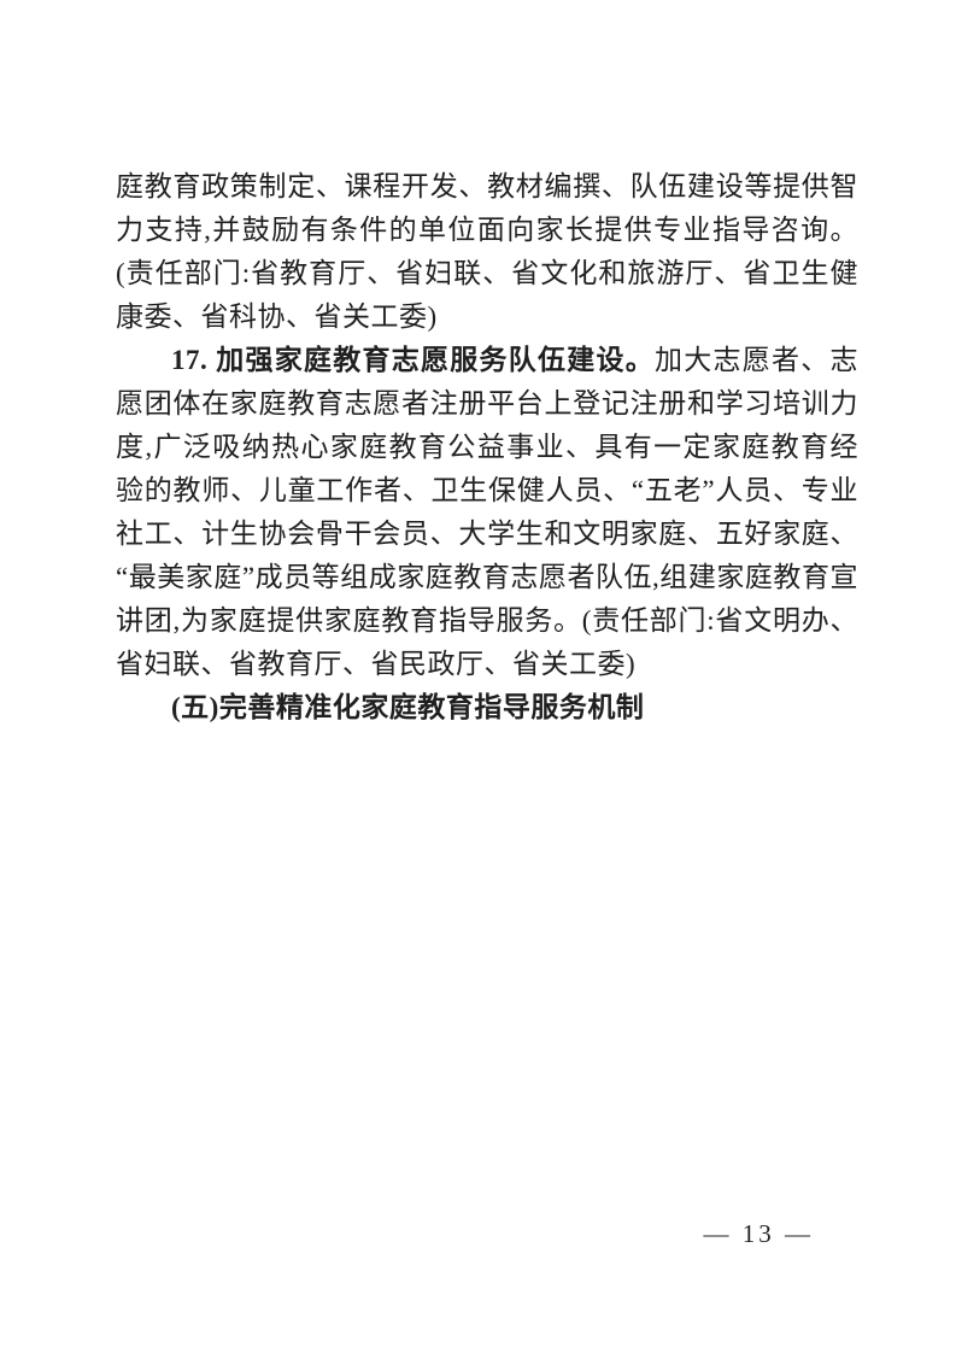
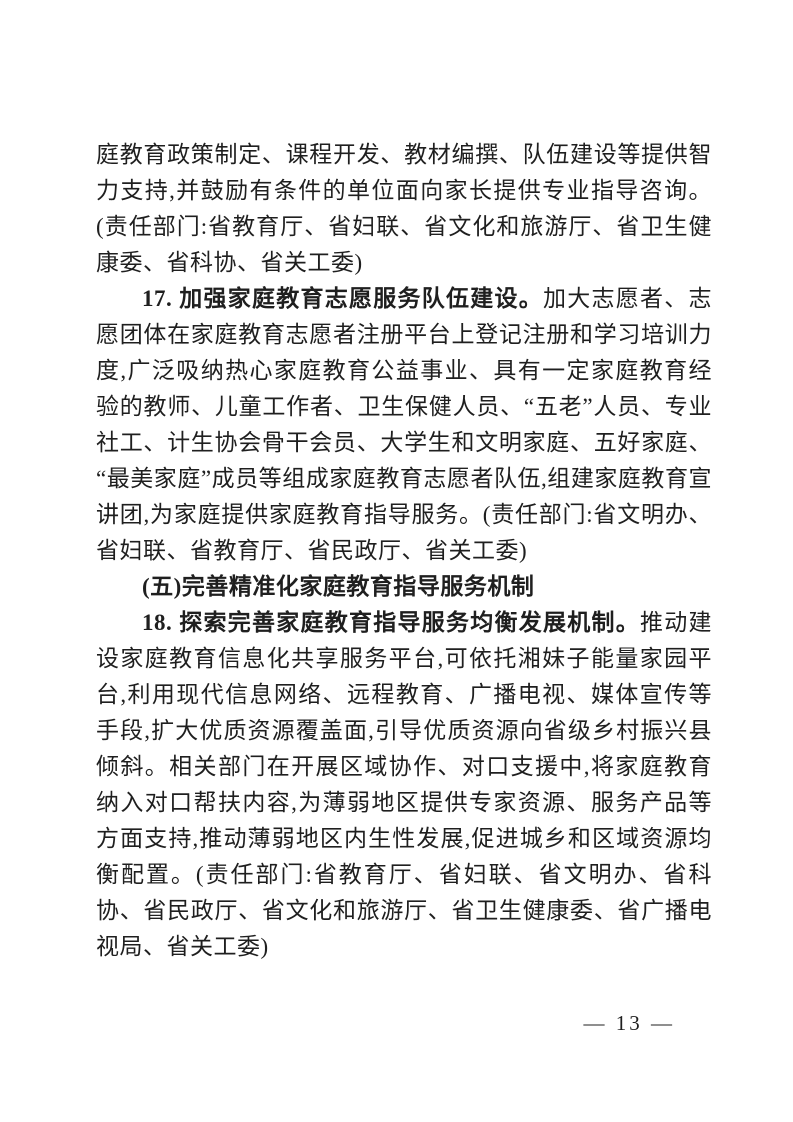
  庭教育政策制定、课程开发、教材编撰、队伍建设等提供智力支持,并鼓励有条件的单位面向家长提供专业指导咨询。(责任部门:省教育厅、省妇联、省文化和旅游厅、省卫生健康委、省科协、省关工委)
  17. 加强家庭教育志愿服务队伍建设。加大志愿者、志愿团体在家庭教育志愿者注册平台上登记注册和学习培训力度,广泛吸纳热心家庭教育公益事业、具有一定家庭教育经验的教师、儿童工作者、卫生保健人员、“五老”人员、专业社工、计生协会骨干会员、大学生和文明家庭、五好家庭、“最美家庭”成员等组成家庭教育志愿者队伍,组建家庭教育宣讲团,为家庭提供家庭教育指导服务。(责任部门:省文明办、省妇联、省教育厅、省民政厅、省关工委)
  (五)完善精准化家庭教育指导服务机制
+ 18. 探索完善家庭教育指导服务均衡发展机制。推动建设家庭教育信息化共享服务平台,可依托湘妹子能量家园平台,利用现代信息网络、远程教育、广播电视、媒体宣传等手段,扩大优质资源覆盖面,引导优质资源向省级乡村振兴县倾斜。相关部门在开展区域协作、对口支援中,将家庭教育纳入对口帮扶内容,为薄弱地区提供专家资源、服务产品等方面支持,推动薄弱地区内生性发展,促进城乡和区域资源均衡配置。(责任部门:省教育厅、省妇联、省文明办、省科协、省民政厅、省文化和旅游厅、省卫生健康委、省广播电视局、省关工委)
  — 13 —
